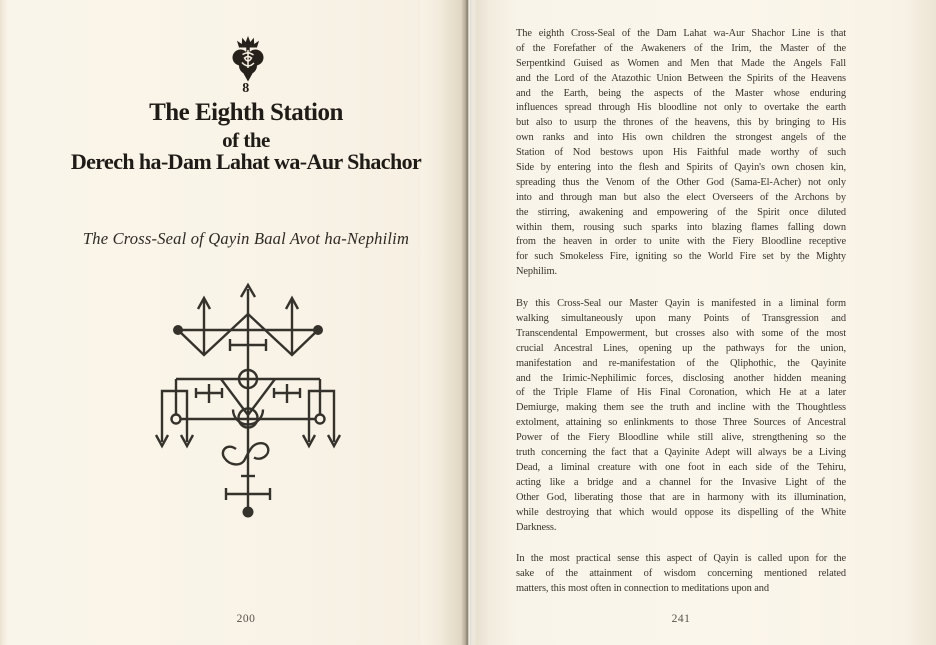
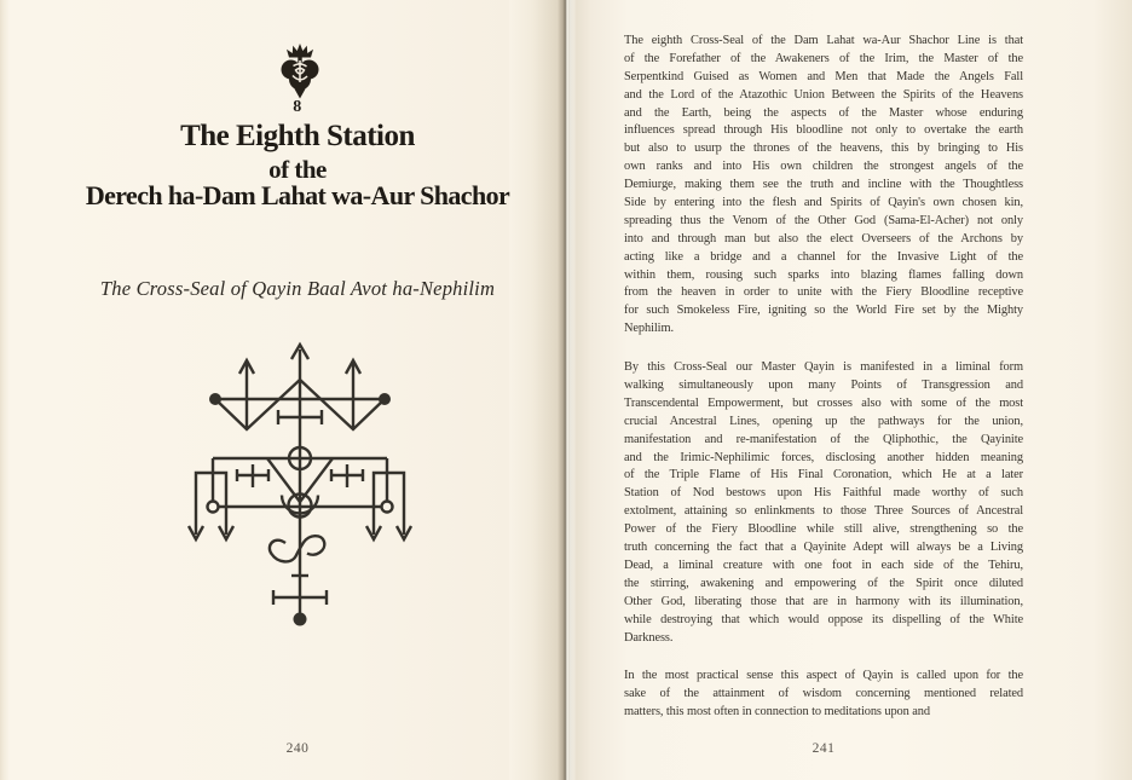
  8
  The Eighth Station
  of the
  Derech ha-Dam Lahat wa-Aur Shachor
  The Cross-Seal of Qayin Baal Avot ha-Nephilim
- 200
+ 240
  The eighth Cross-Seal of the Dam Lahat wa-Aur Shachor Line is that
  of the Forefather of the Awakeners of the Irim, the Master of the
  Serpentkind Guised as Women and Men that Made the Angels Fall
  and the Lord of the Atazothic Union Between the Spirits of the Heavens
  and the Earth, being the aspects of the Master whose enduring
  influences spread through His bloodline not only to overtake the earth
  but also to usurp the thrones of the heavens, this by bringing to His
  own ranks and into His own children the strongest angels of the
- Station of Nod bestows upon His Faithful made worthy of such
+ Demiurge, making them see the truth and incline with the Thoughtless
  Side by entering into the flesh and Spirits of Qayin's own chosen kin,
  spreading thus the Venom of the Other God (Sama-El-Acher) not only
  into and through man but also the elect Overseers of the Archons by
- the stirring, awakening and empowering of the Spirit once diluted
+ acting like a bridge and a channel for the Invasive Light of the
  within them, rousing such sparks into blazing flames falling down
  from the heaven in order to unite with the Fiery Bloodline receptive
  for such Smokeless Fire, igniting so the World Fire set by the Mighty
  Nephilim.
  By this Cross-Seal our Master Qayin is manifested in a liminal form
  walking simultaneously upon many Points of Transgression and
  Transcendental Empowerment, but crosses also with some of the most
  crucial Ancestral Lines, opening up the pathways for the union,
  manifestation and re-manifestation of the Qliphothic, the Qayinite
  and the Irimic-Nephilimic forces, disclosing another hidden meaning
  of the Triple Flame of His Final Coronation, which He at a later
- Demiurge, making them see the truth and incline with the Thoughtless
+ Station of Nod bestows upon His Faithful made worthy of such
  extolment, attaining so enlinkments to those Three Sources of Ancestral
  Power of the Fiery Bloodline while still alive, strengthening so the
  truth concerning the fact that a Qayinite Adept will always be a Living
  Dead, a liminal creature with one foot in each side of the Tehiru,
- acting like a bridge and a channel for the Invasive Light of the
+ the stirring, awakening and empowering of the Spirit once diluted
  Other God, liberating those that are in harmony with its illumination,
  while destroying that which would oppose its dispelling of the White
  Darkness.
  In the most practical sense this aspect of Qayin is called upon for the
  sake of the attainment of wisdom concerning mentioned related
  matters, this most often in connection to meditations upon and
  241
